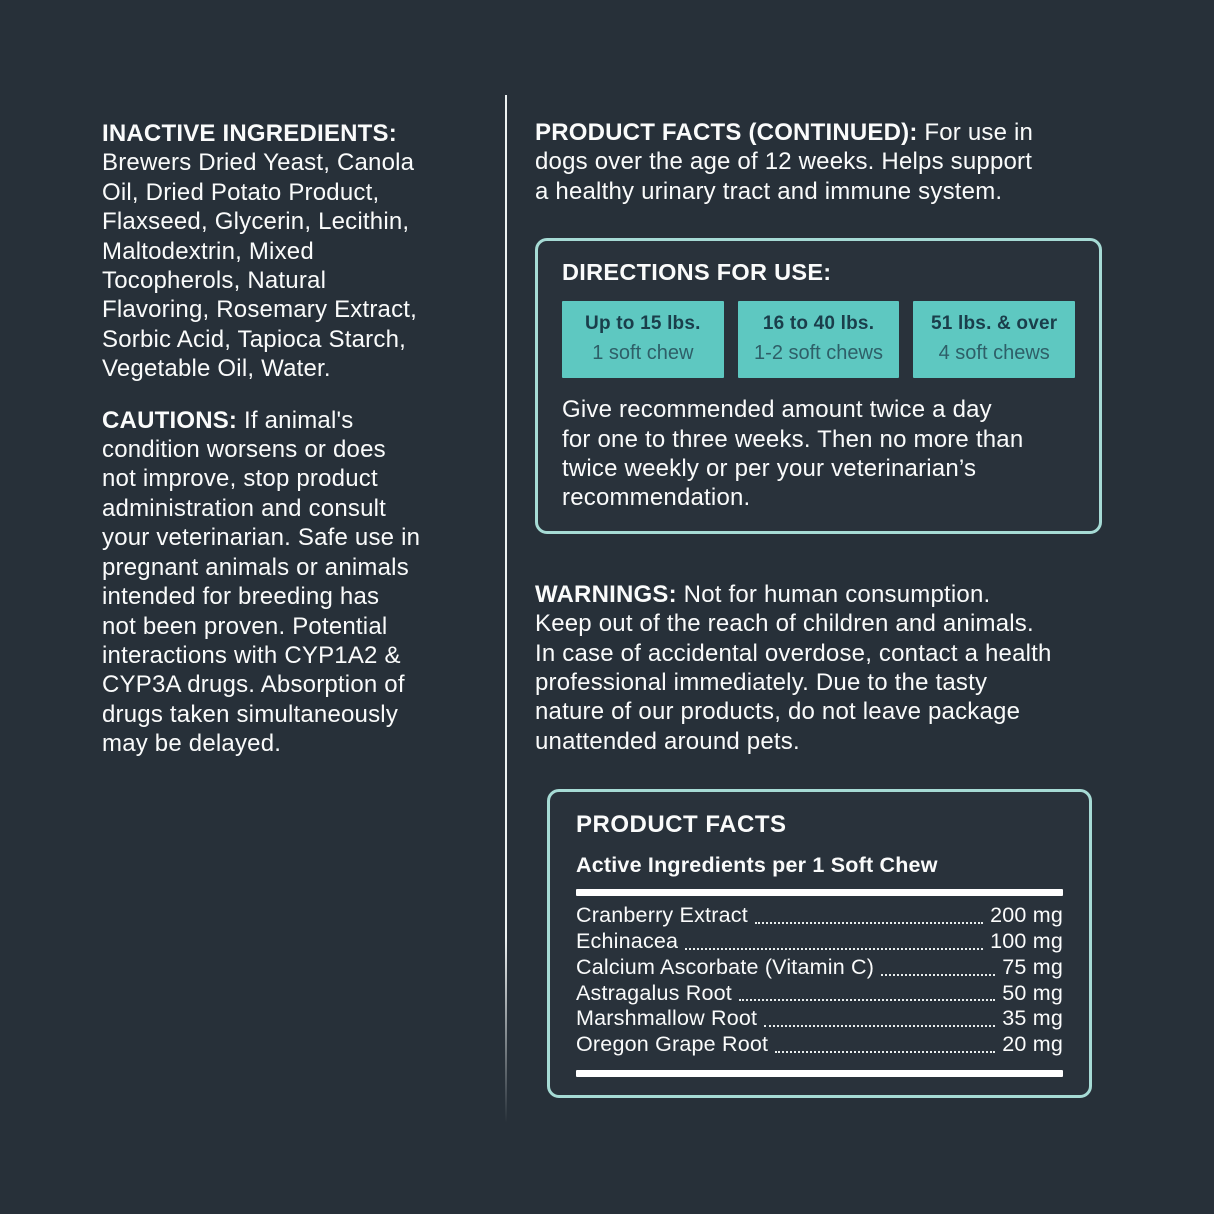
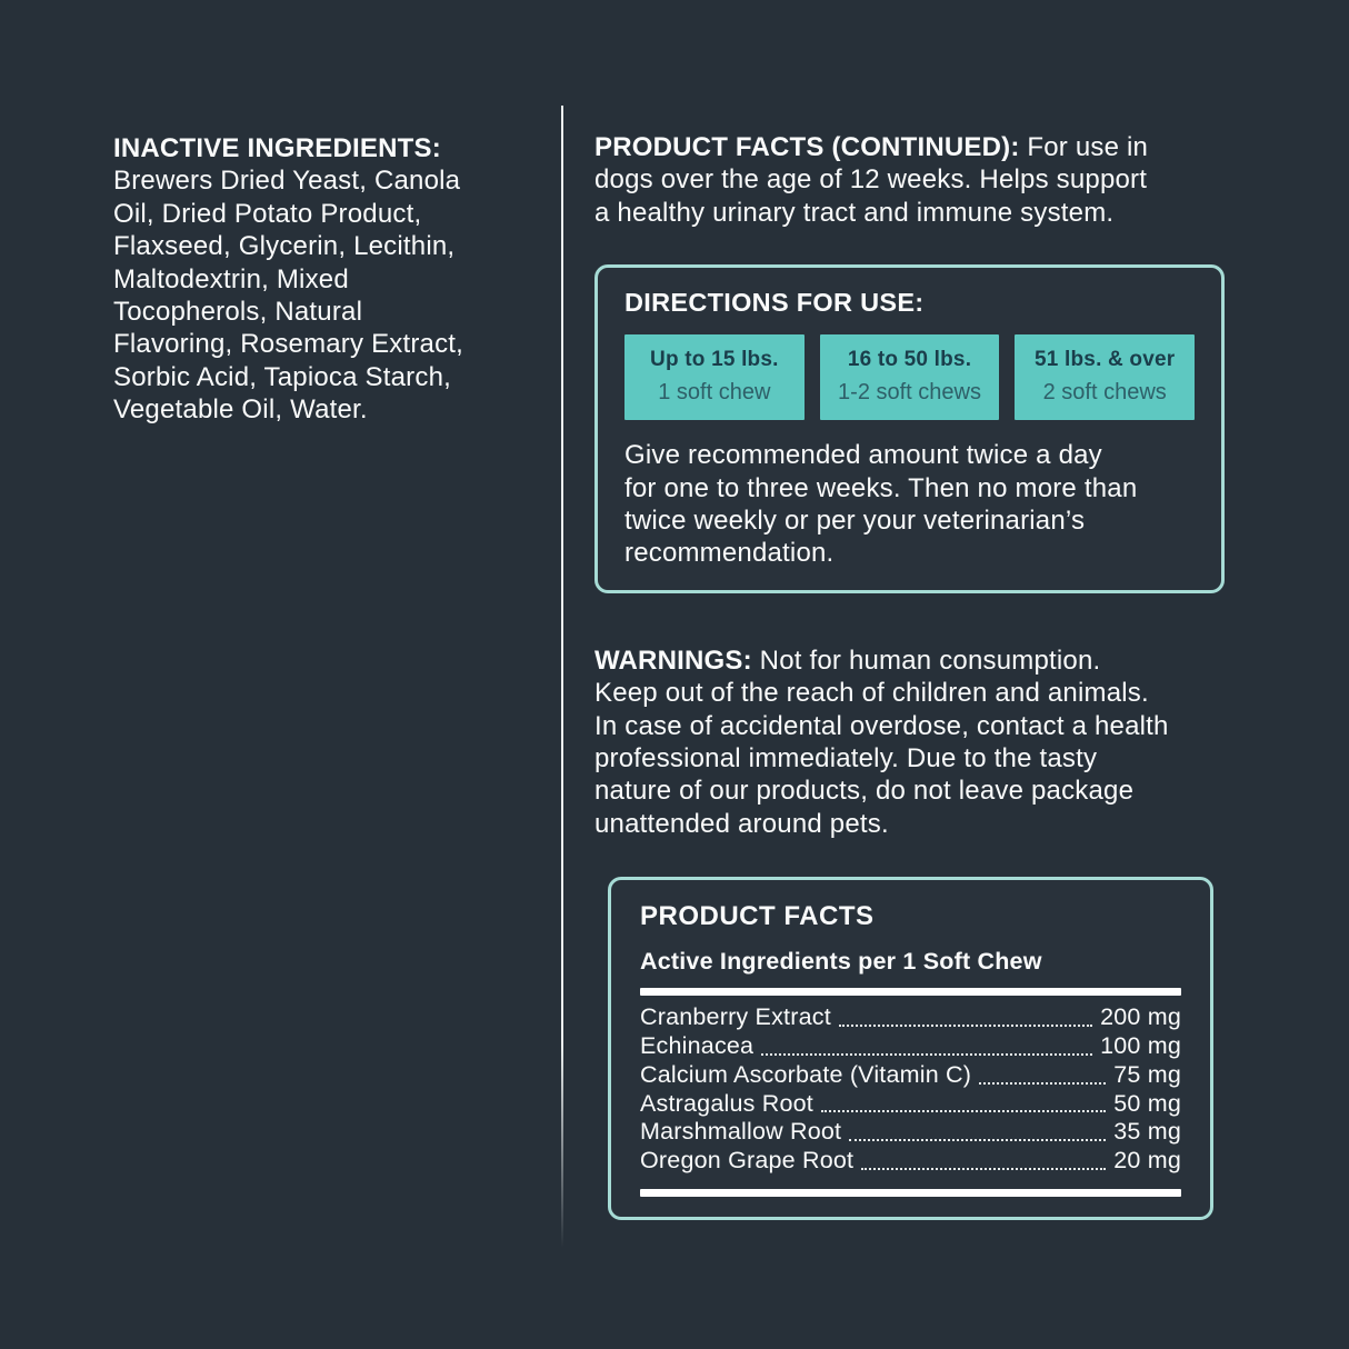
  INACTIVE INGREDIENTS:
  Brewers Dried Yeast, Canola
  Oil, Dried Potato Product,
  Flaxseed, Glycerin, Lecithin,
  Maltodextrin, Mixed
  Tocopherols, Natural
  Flavoring, Rosemary Extract,
  Sorbic Acid, Tapioca Starch,
  Vegetable Oil, Water.
- CAUTIONS: If animal's
- condition worsens or does
- not improve, stop product
- administration and consult
- your veterinarian. Safe use in
- pregnant animals or animals
- intended for breeding has
- not been proven. Potential
- interactions with CYP1A2 &
- CYP3A drugs. Absorption of
- drugs taken simultaneously
- may be delayed.
  PRODUCT FACTS (CONTINUED): For use in
  dogs over the age of 12 weeks. Helps support
  a healthy urinary tract and immune system.
  DIRECTIONS FOR USE:
  Up to 15 lbs.
  1 soft chew
- 16 to 40 lbs.
+ 16 to 50 lbs.
  1-2 soft chews
  51 lbs. & over
- 4 soft chews
+ 2 soft chews
  Give recommended amount twice a day
  for one to three weeks. Then no more than
  twice weekly or per your veterinarian’s
  recommendation.
  WARNINGS: Not for human consumption.
  Keep out of the reach of children and animals.
  In case of accidental overdose, contact a health
  professional immediately. Due to the tasty
  nature of our products, do not leave package
  unattended around pets.
  PRODUCT FACTS
  Active Ingredients per 1 Soft Chew
  Cranberry Extract
  200 mg
  Echinacea
  100 mg
  Calcium Ascorbate (Vitamin C)
  75 mg
  Astragalus Root
  50 mg
  Marshmallow Root
  35 mg
  Oregon Grape Root
  20 mg
